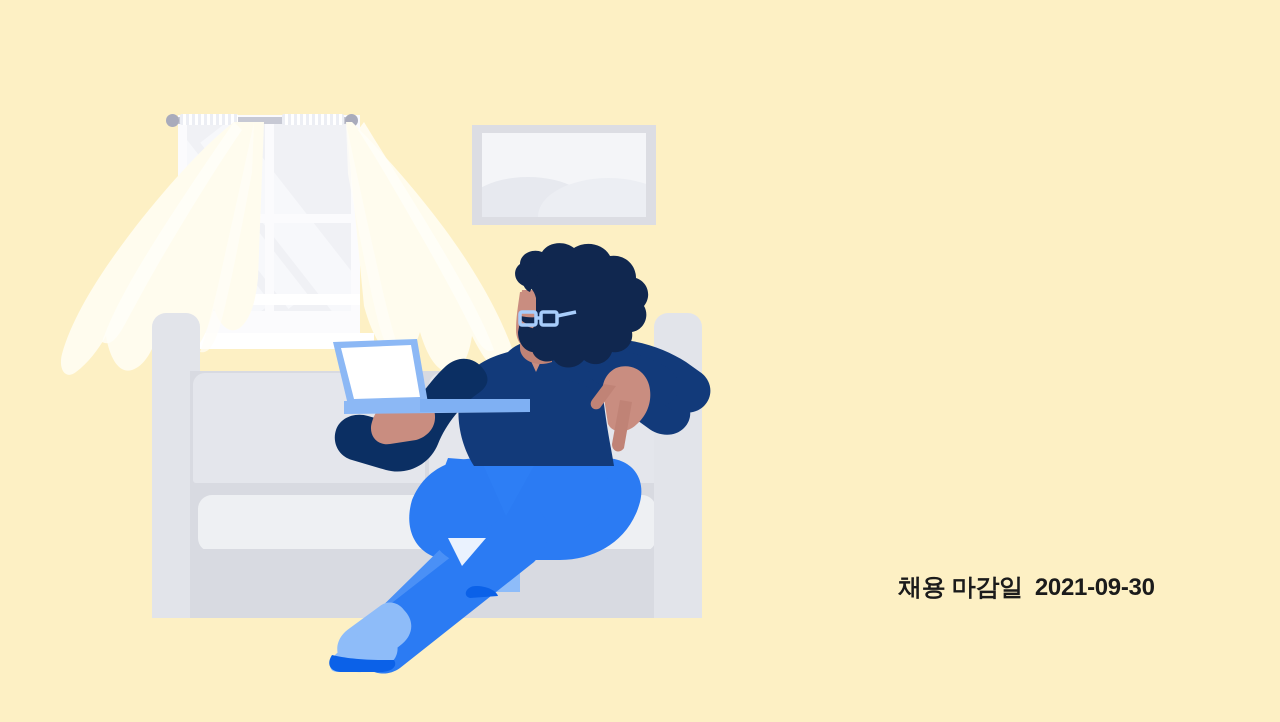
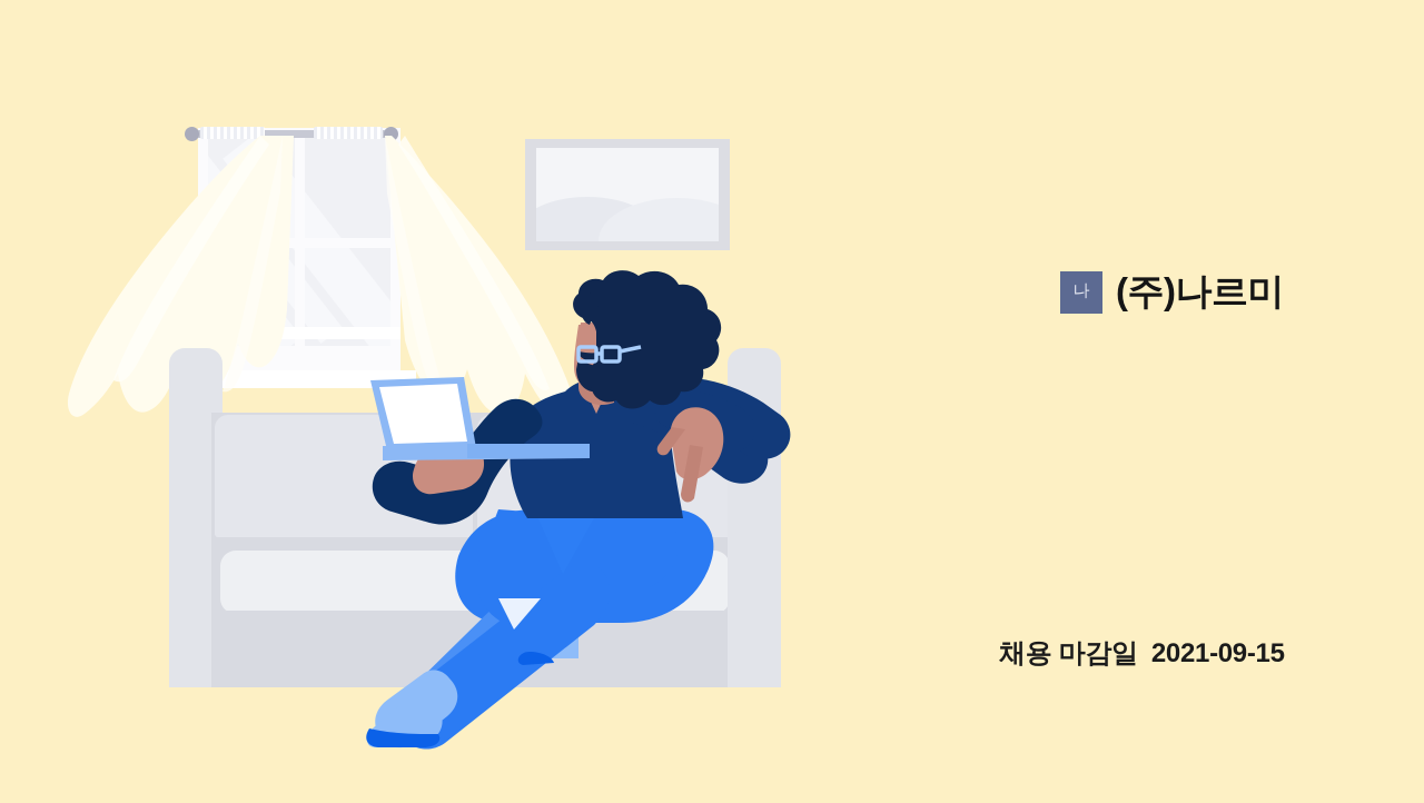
+ 나
+ (주)나르미
- 채용 마감일 2021-09-30
+ 채용 마감일 2021-09-15
